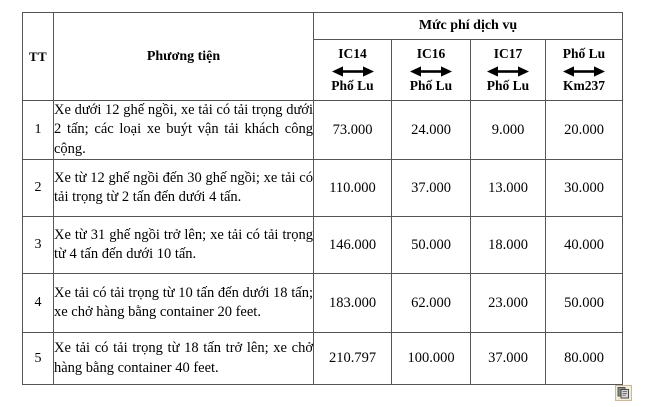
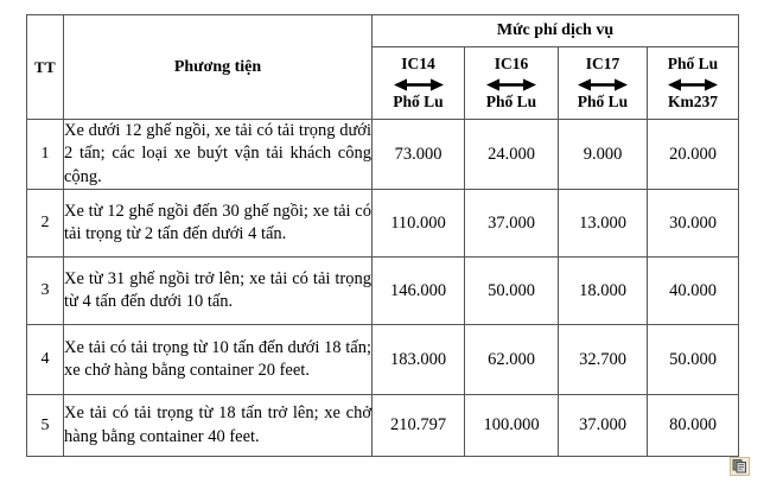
  TT	Phương tiện	Mức phí dịch vụ
  IC14 Phố Lu	IC16 Phố Lu	IC17 Phố Lu	Phố Lu Km237
  1	Xe dưới 12 ghế ngồi, xe tải có tải trọng dưới 2 tấn; các loại xe buýt vận tải khách công cộng.	73.000	24.000	9.000	20.000
  2	Xe từ 12 ghế ngồi đến 30 ghế ngồi; xe tải có tải trọng từ 2 tấn đến dưới 4 tấn.	110.000	37.000	13.000	30.000
  3	Xe từ 31 ghế ngồi trở lên; xe tải có tải trọng từ 4 tấn đến dưới 10 tấn.	146.000	50.000	18.000	40.000
- 4	Xe tải có tải trọng từ 10 tấn đến dưới 18 tấn; xe chở hàng bằng container 20 feet.	183.000	62.000	23.000	50.000
+ 4	Xe tải có tải trọng từ 10 tấn đến dưới 18 tấn; xe chở hàng bằng container 20 feet.	183.000	62.000	32.700	50.000
  5	Xe tải có tải trọng từ 18 tấn trở lên; xe chở hàng bằng container 40 feet.	210.797	100.000	37.000	80.000
